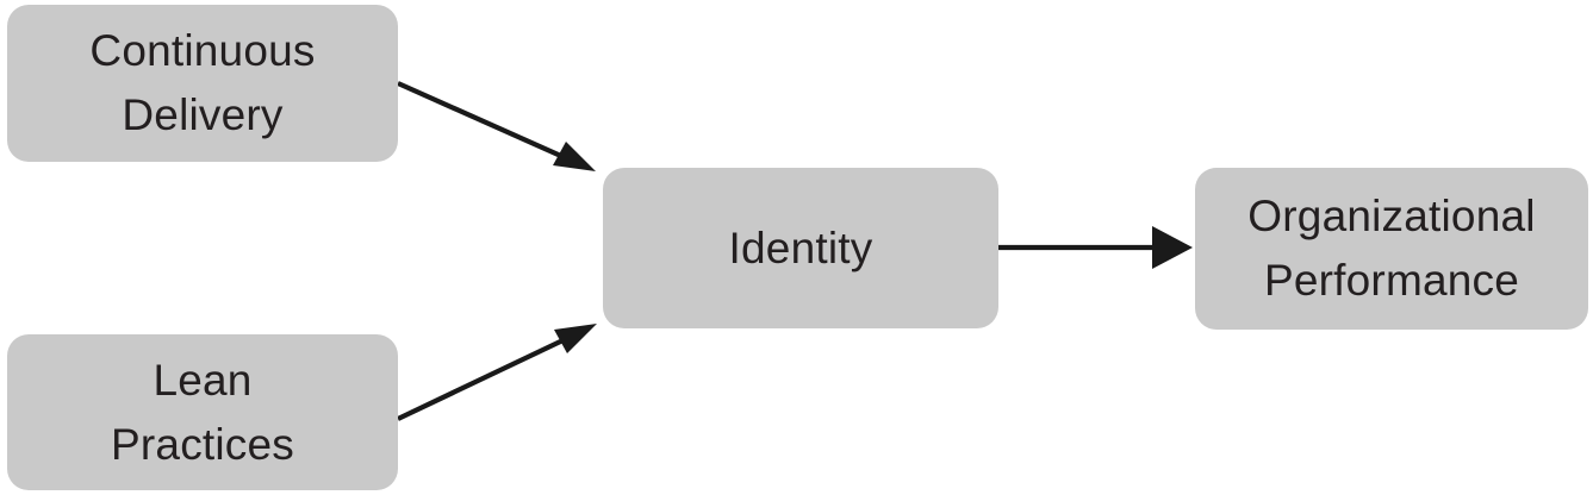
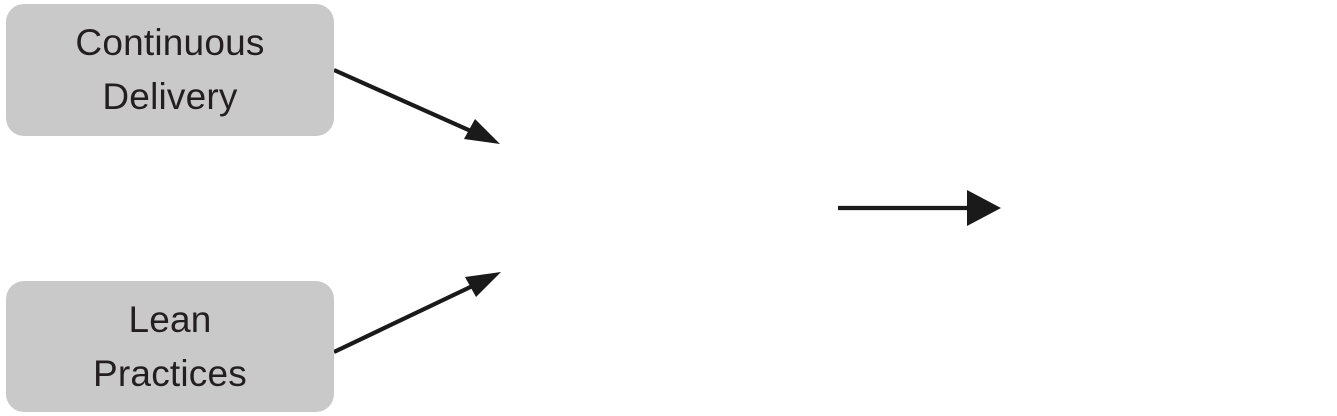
  Continuous
  Delivery
  Lean
  Practices
- Identity
- Organizational
- Performance
